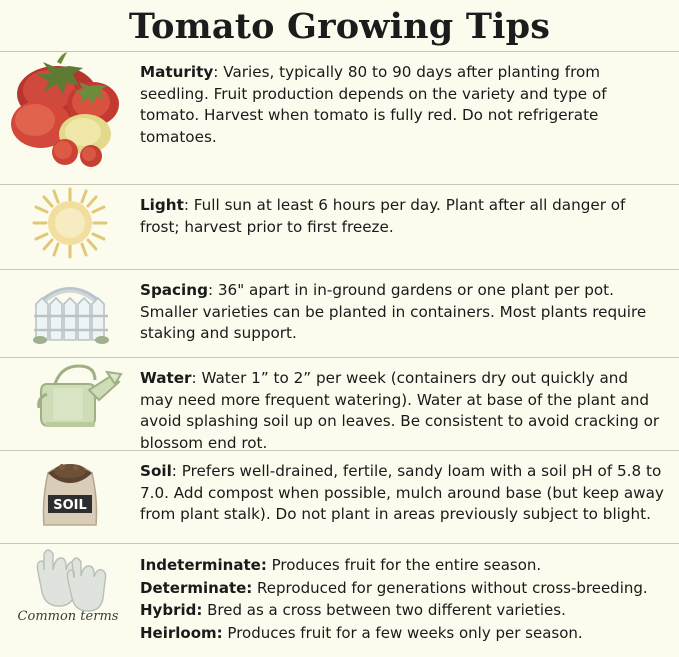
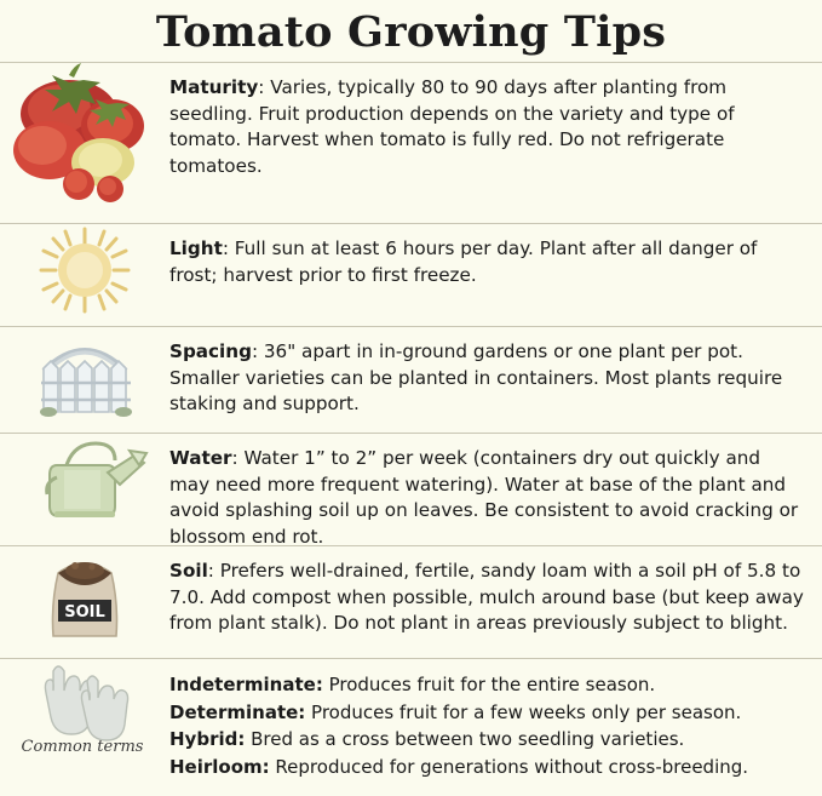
  Tomato Growing Tips
  Maturity: Varies, typically 80 to 90 days after planting from seedling. Fruit production depends on the variety and type of tomato. Harvest when tomato is fully red. Do not refrigerate tomatoes.
  Light: Full sun at least 6 hours per day. Plant after all danger of frost; harvest prior to first freeze.
  Spacing: 36" apart in in-ground gardens or one plant per pot. Smaller varieties can be planted in containers. Most plants require staking and support.
  Water: Water 1” to 2” per week (containers dry out quickly and may need more frequent watering). Water at base of the plant and avoid splashing soil up on leaves. Be consistent to avoid cracking or blossom end rot.
  SOIL
  Soil: Prefers well-drained, fertile, sandy loam with a soil pH of 5.8 to 7.0. Add compost when possible, mulch around base (but keep away from plant stalk). Do not plant in areas previously subject to blight.
  Common terms
  Indeterminate: Produces fruit for the entire season.
- Determinate: Reproduced for generations without cross-breeding.
+ Determinate: Produces fruit for a few weeks only per season.
- Hybrid: Bred as a cross between two different varieties.
+ Hybrid: Bred as a cross between two seedling varieties.
- Heirloom: Produces fruit for a few weeks only per season.
+ Heirloom: Reproduced for generations without cross-breeding.
